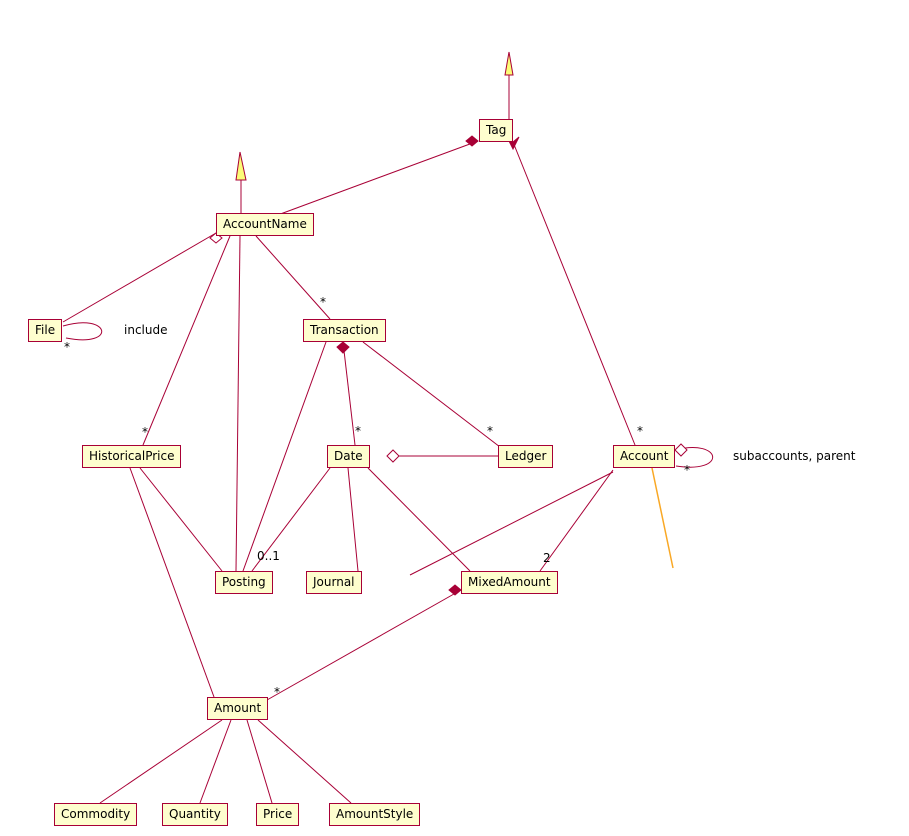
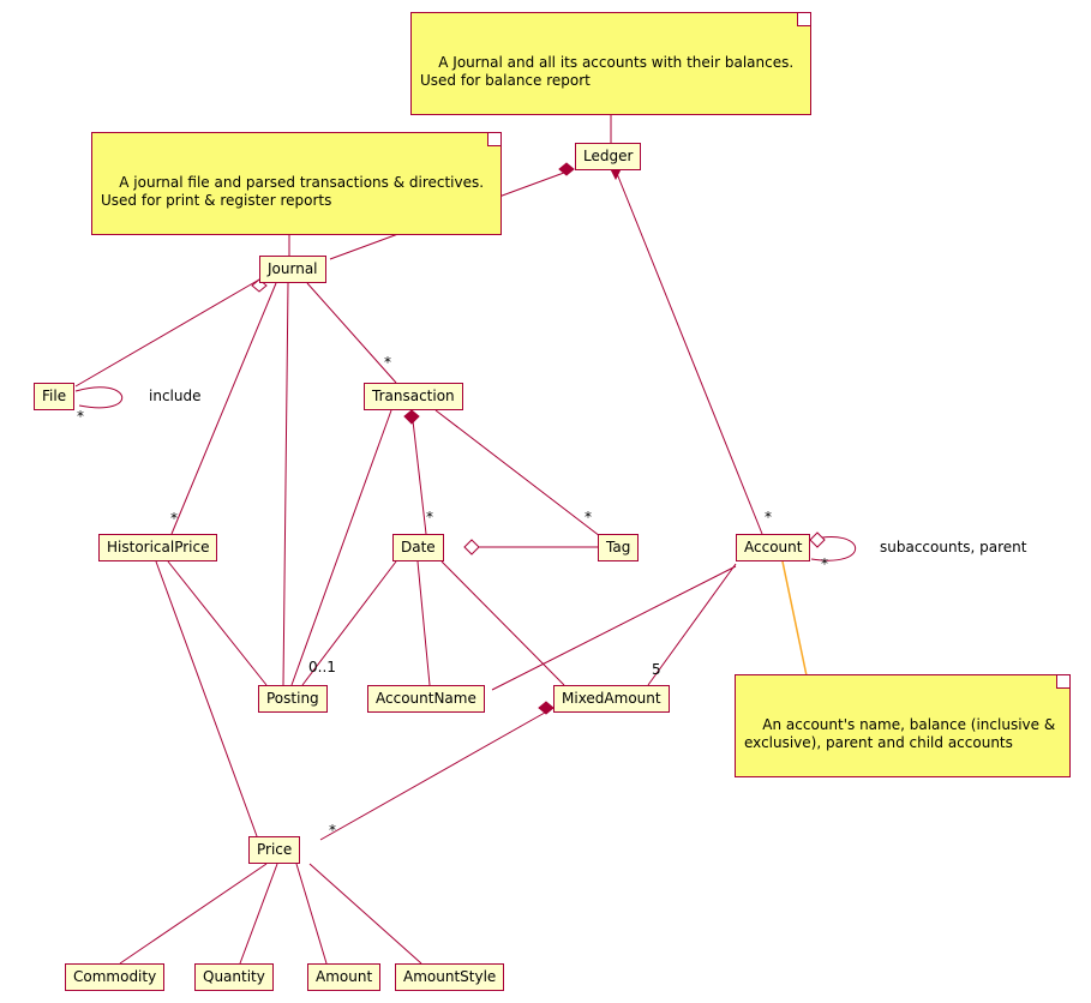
- Tag
+ Ledger
- AccountName
+ Journal
  File
  Transaction
  HistoricalPrice
  Date
- Ledger
+ Tag
  Account
  Posting
- Journal
+ AccountName
  MixedAmount
- Amount
+ Price
  Commodity
  Quantity
- Price
+ Amount
  AmountStyle
+ A Journal and all its accounts with their balances.
+ Used for balance report
+ A journal file and parsed transactions & directives.
+ Used for print & register reports
+ An account's name, balance (inclusive &
+ exclusive), parent and child accounts
  *
  *
  *
  *
  *
  *
  *
  0..1
- 2
+ 5
  *
  include
  subaccounts, parent
